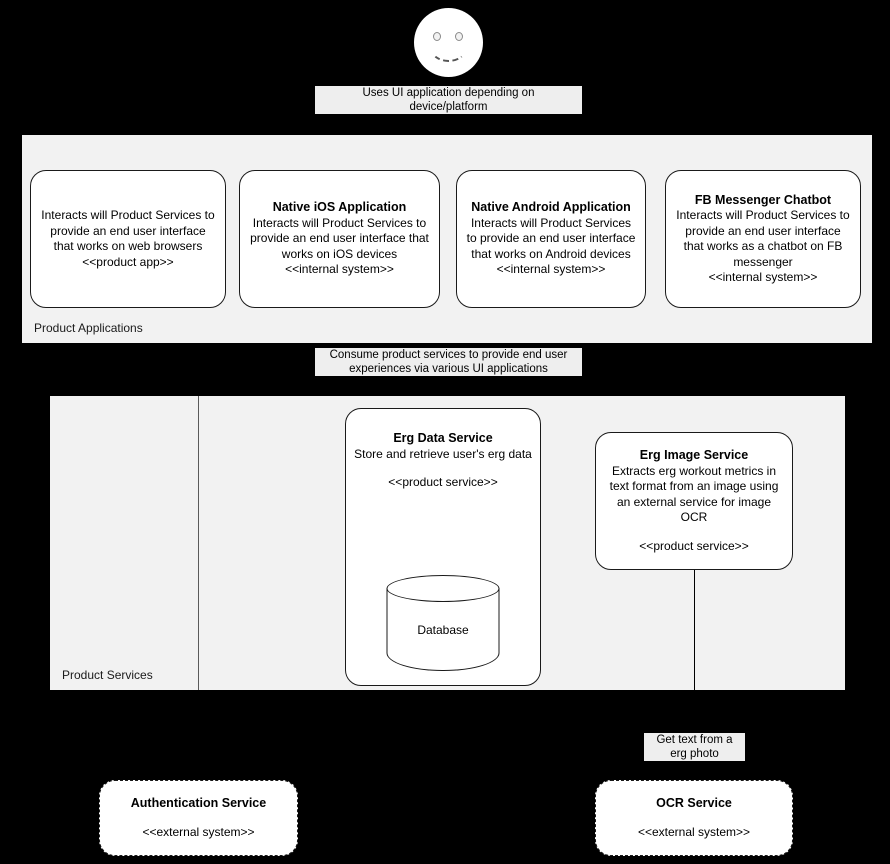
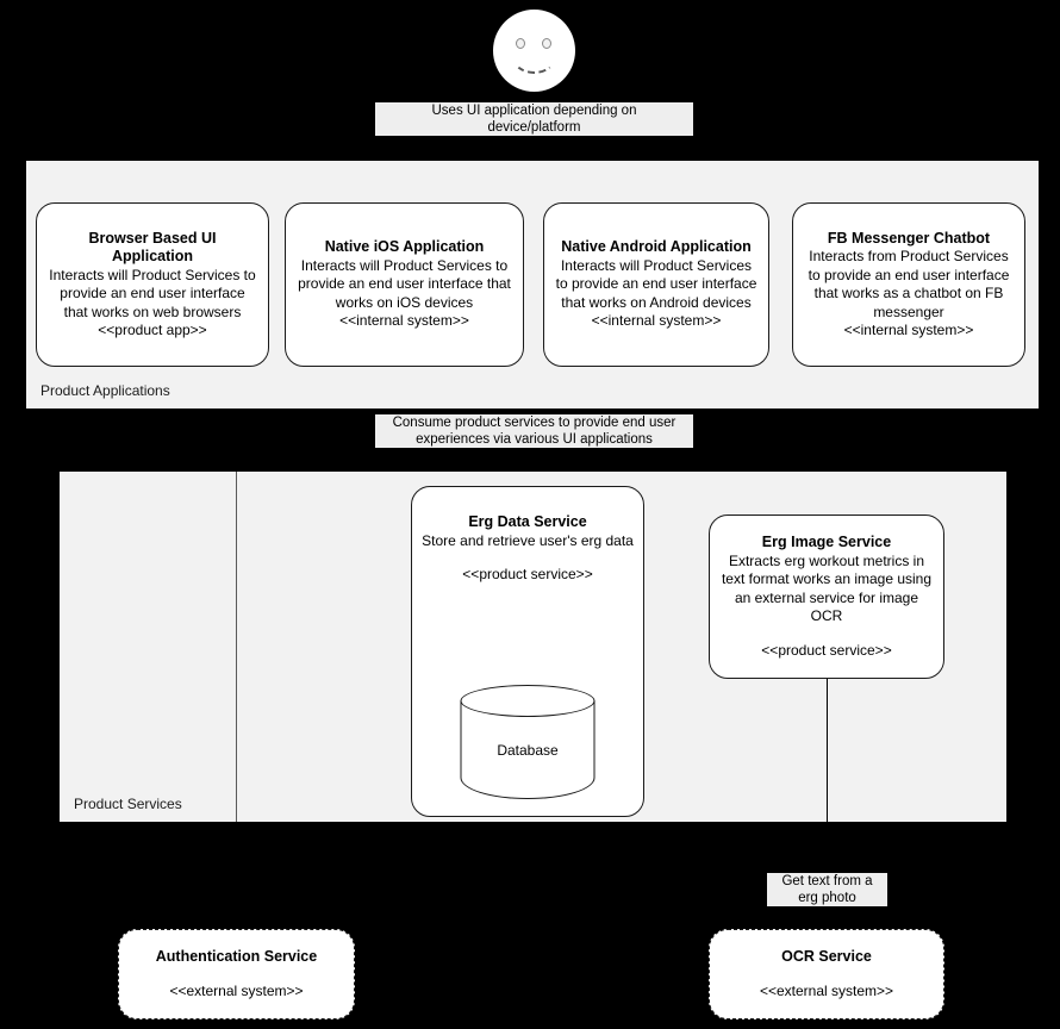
  Uses UI application depending on device/platform
  Product Applications
+ Browser Based UI Application
  Interacts will Product Services to provide an end user interface that works on web browsers
  <<product app>>
  Native iOS Application
  Interacts will Product Services to provide an end user interface that works on iOS devices
  <<internal system>>
  Native Android Application
  Interacts will Product Services to provide an end user interface that works on Android devices
  <<internal system>>
  FB Messenger Chatbot
- Interacts will Product Services to provide an end user interface that works as a chatbot on FB messenger
+ Interacts from Product Services to provide an end user interface that works as a chatbot on FB messenger
  <<internal system>>
  Consume product services to provide end user experiences via various UI applications
  Product Services
  Erg Data Service
  Store and retrieve user's erg data
  <<product service>>
  Database
  Erg Image Service
- Extracts erg workout metrics in text format from an image using an external service for image OCR
+ Extracts erg workout metrics in text format works an image using an external service for image OCR
  <<product service>>
  Get text from a erg photo
  Authentication Service
  <<external system>>
  OCR Service
  <<external system>>
